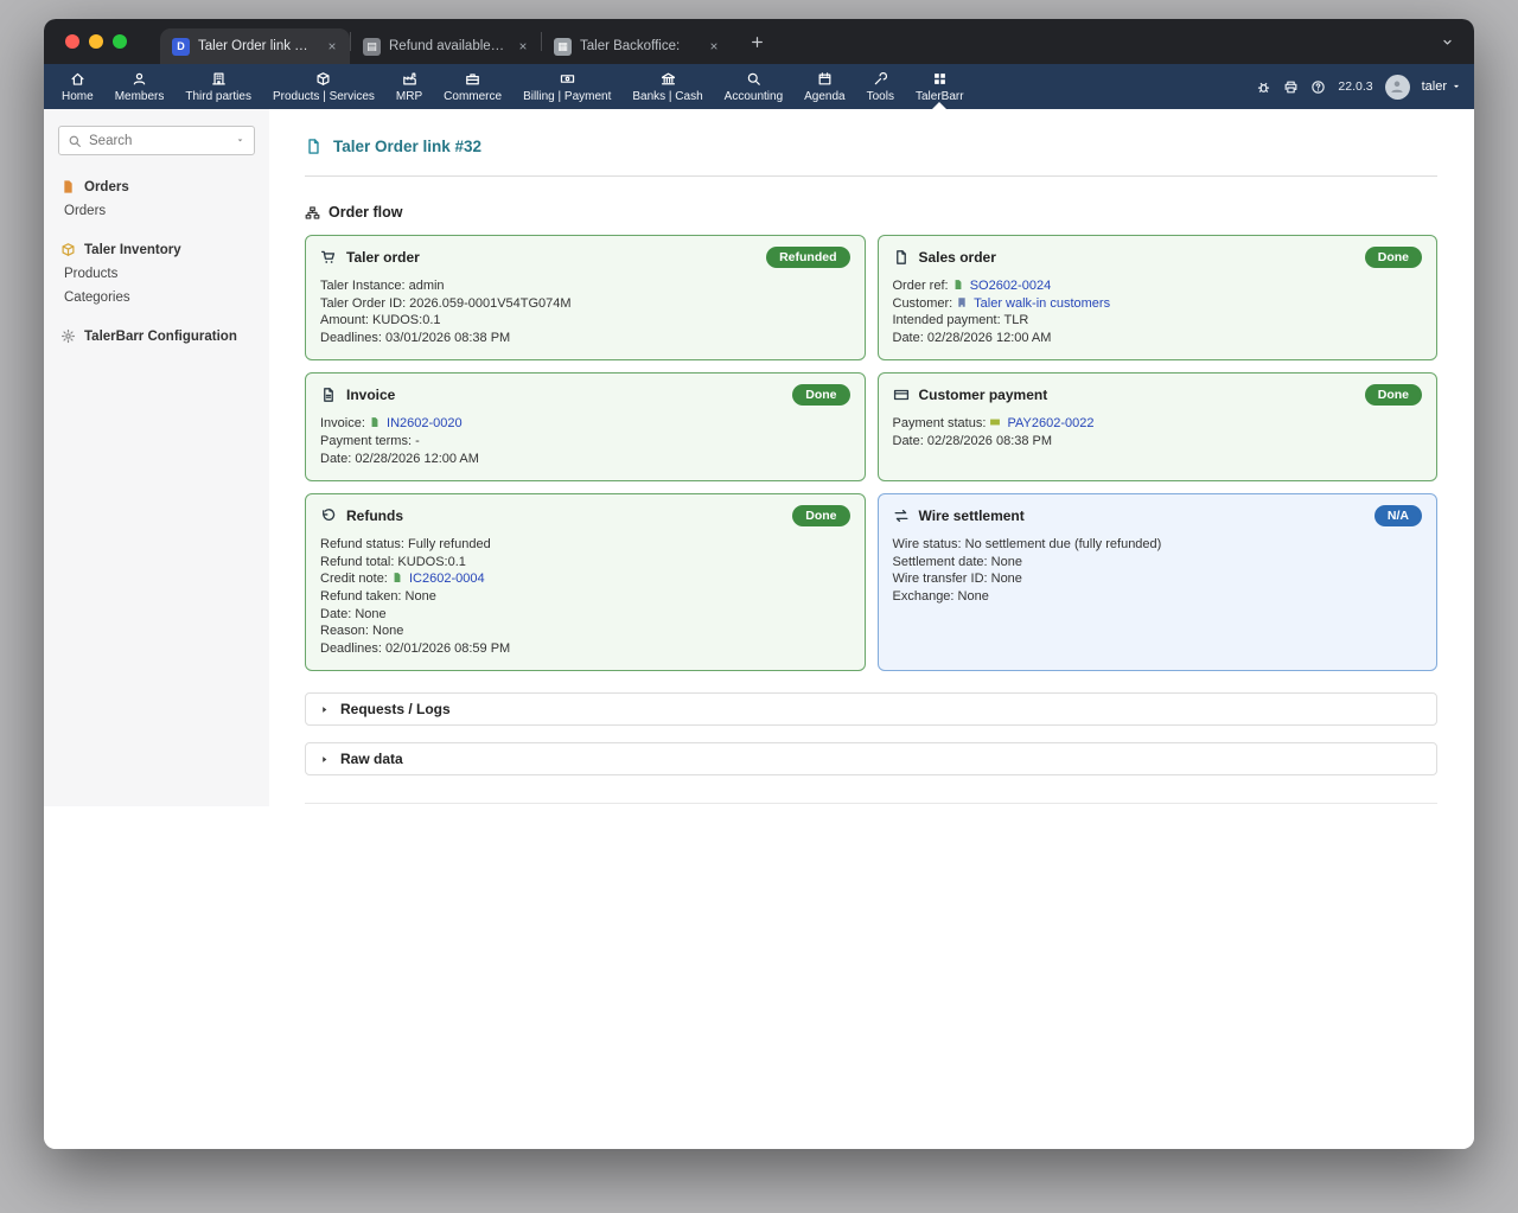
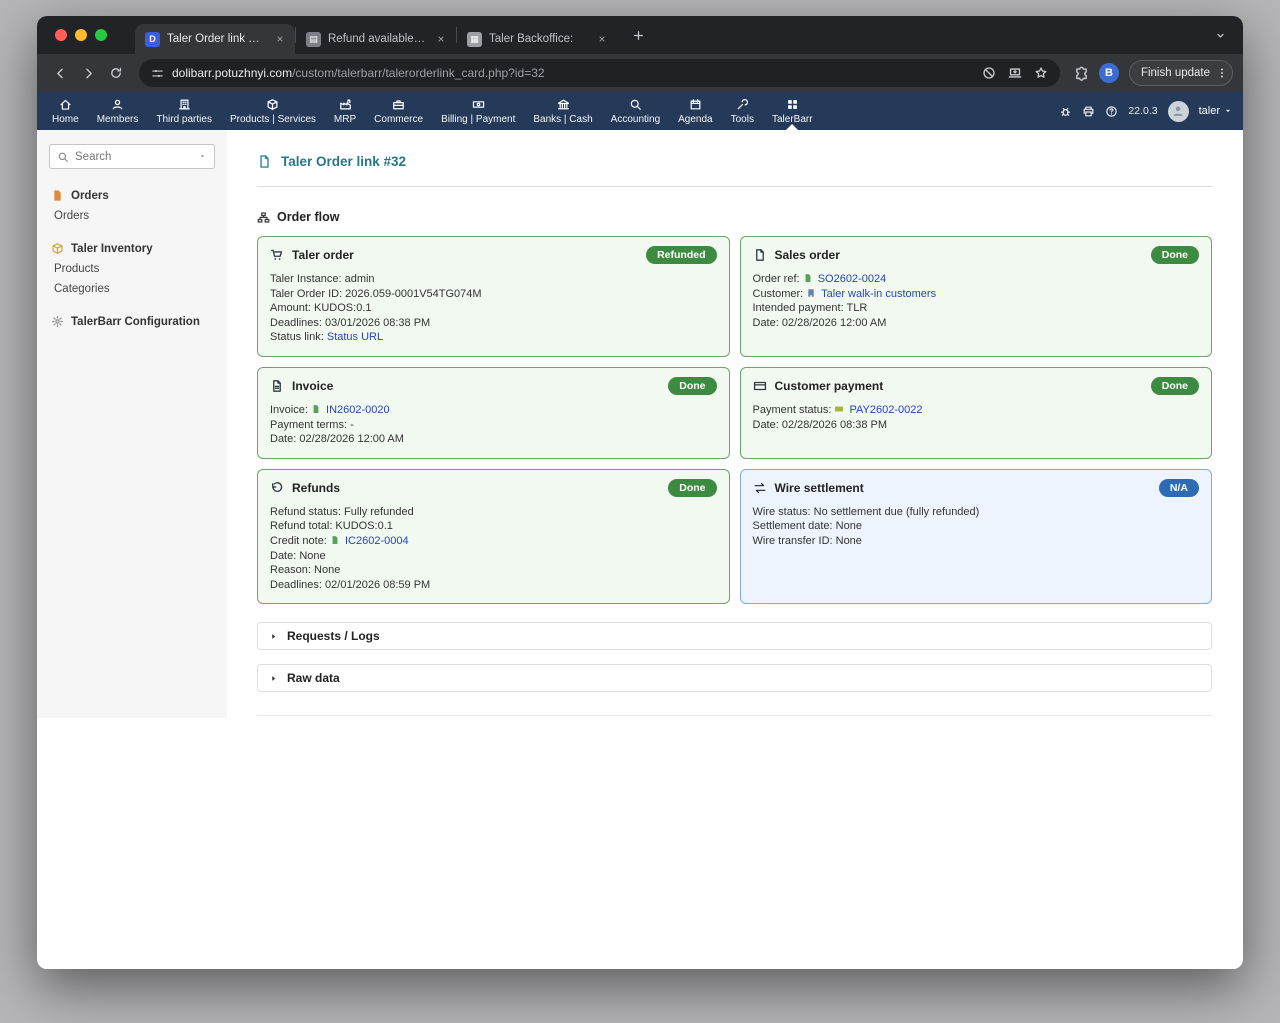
  D
  Taler Order link #32
  ▤
  ▦
  Taler Backoffice:
+ dolibarr.potuzhnyi.com/custom/talerbarr/talerorderlink_card.php?id=32
+ B
+ Finish update
  Home
  Members
  Third parties
  Products | Services
  MRP
  Commerce
  Billing | Payment
  Banks | Cash
  Accounting
  Agenda
  Tools
  TalerBarr
  22.0.3
  taler
  Search
  Orders
  Orders
  Taler Inventory
  Products
  Categories
  TalerBarr Configuration
  Taler Order link #32
  Order flow
  Taler order
  Refunded
  Taler Instance: admin
  Taler Order ID: 2026.059-0001V54TG074M
  Amount: KUDOS:0.1
  Deadlines: 03/01/2026 08:38 PM
+ Status link: Status URL
  Sales order
  Done
  Order ref: SO2602-0024
  Customer: Taler walk-in customers
  Intended payment: TLR
  Date: 02/28/2026 12:00 AM
  Invoice
  Done
  Invoice: IN2602-0020
  Payment terms: -
  Date: 02/28/2026 12:00 AM
  Customer payment
  Done
  Payment status: PAY2602-0022
  Date: 02/28/2026 08:38 PM
  Refunds
  Done
  Refund status: Fully refunded
  Refund total: KUDOS:0.1
  Credit note: IC2602-0004
- Refund taken: None
  Date: None
  Reason: None
  Deadlines: 02/01/2026 08:59 PM
  Wire settlement
  N/A
  Wire status: No settlement due (fully refunded)
  Settlement date: None
  Wire transfer ID: None
- Exchange: None
  Requests / Logs
  Raw data
